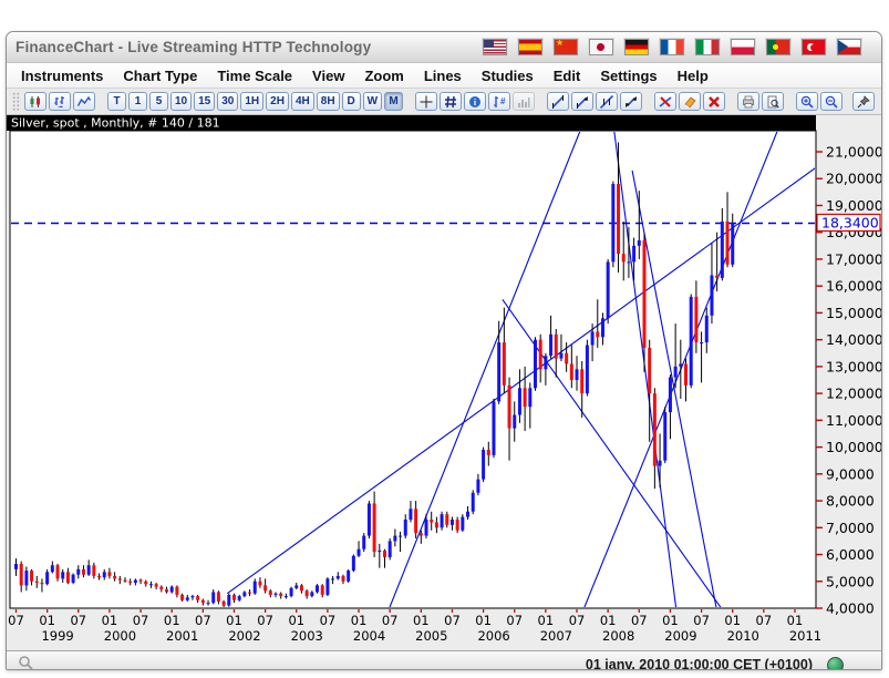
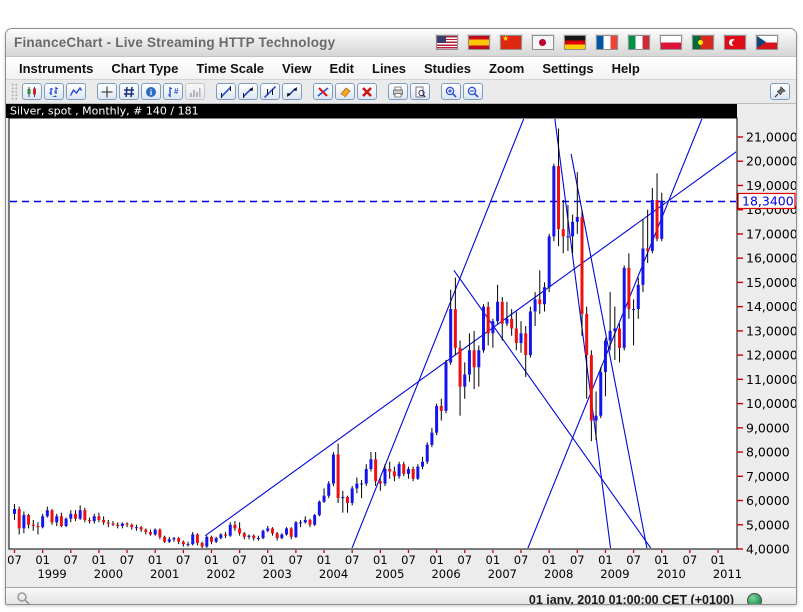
  FinanceChart - Live Streaming HTTP Technology
  Instruments
  Chart Type
  Time Scale
  View
- Zoom
+ Edit
  Lines
  Studies
- Edit
+ Zoom
  Settings
  Help
- T
- 1
- 5
- 10
- 15
- 30
- 1H
- 2H
- 4H
- 8H
- D
- W
- M
  i
  #
  Silver, spot , Monthly, # 140 / 181
  21,0000
  20,0000
  19,0000
  18,0000
  17,0000
  16,0000
  15,0000
  14,0000
  13,0000
  12,0000
  11,0000
  10,0000
  9,0000
  8,0000
  7,0000
  6,0000
  5,0000
  4,0000
  18,3400
  07
  01
  07
  01
  07
  01
  07
  01
  07
  01
  07
  01
  07
  01
  07
  01
  07
  01
  07
  01
  07
  01
  07
  01
  07
  01
  1999
  2000
  2001
  2002
  2003
  2004
  2005
  2006
  2007
  2008
  2009
  2010
  2011
  01 janv. 2010 01:00:00 CET (+0100)
